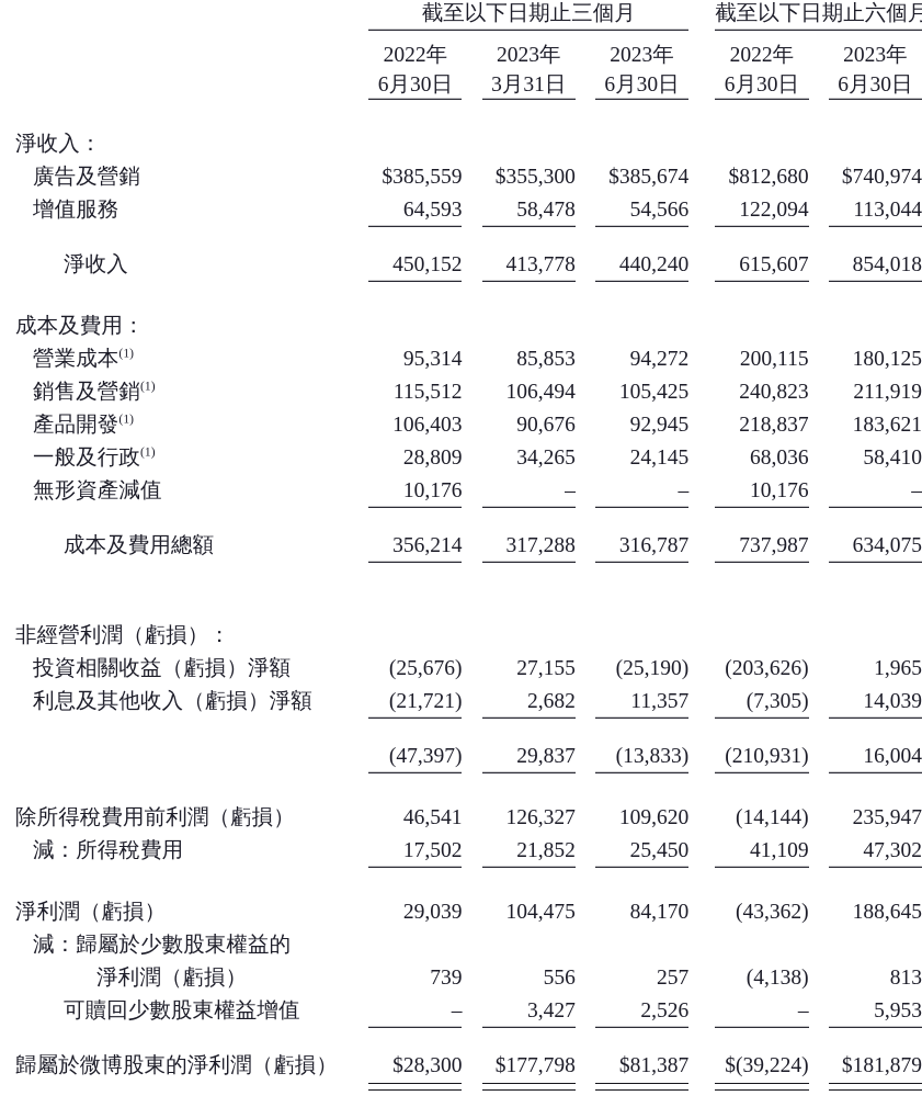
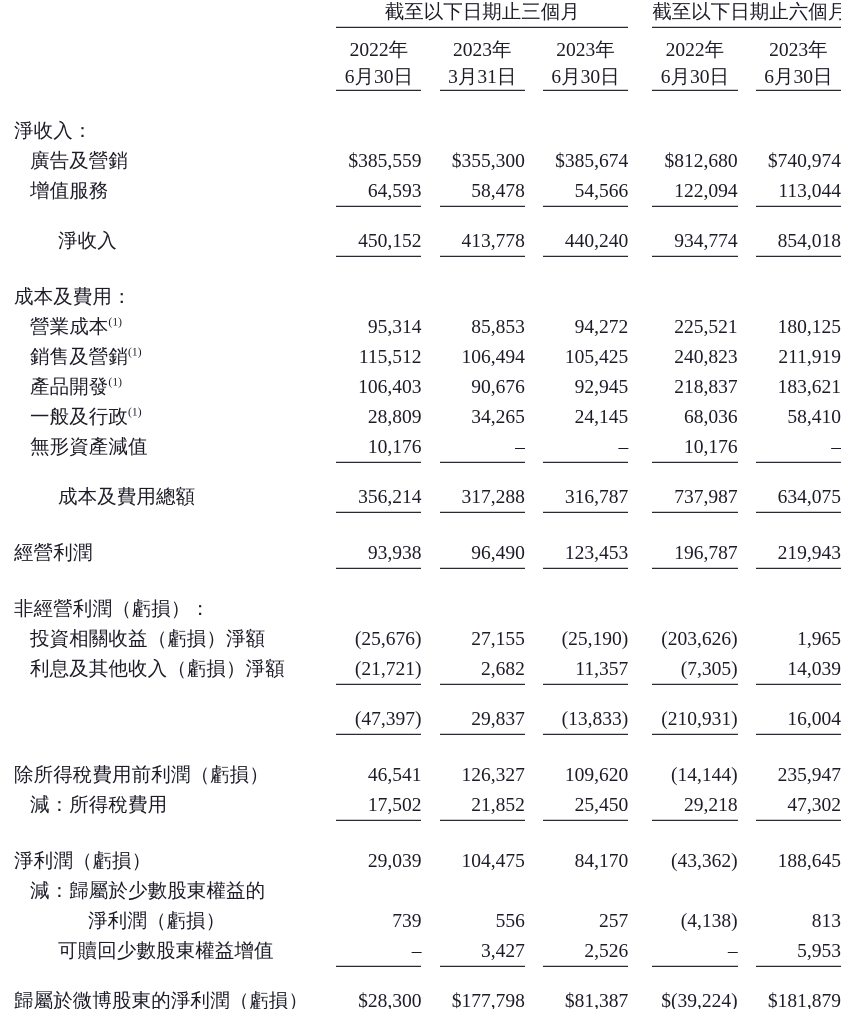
  		截至以下日期止三個月		截至以下日期止六個月
  		2022年 6月30日		2023年 3月31日		2023年 6月30日		2022年 6月30日		2023年 6月30日
  淨收入：
  廣告及營銷		$385,559		$355,300		$385,674		$812,680		$740,974
  增值服務		64,593		58,478		54,566		122,094		113,044
- 淨收入		450,152		413,778		440,240		615,607		854,018
+ 淨收入		450,152		413,778		440,240		934,774		854,018
  成本及費用：
- 營業成本(1)		95,314		85,853		94,272		200,115		180,125
+ 營業成本(1)		95,314		85,853		94,272		225,521		180,125
  銷售及營銷(1)		115,512		106,494		105,425		240,823		211,919
  產品開發(1)		106,403		90,676		92,945		218,837		183,621
  一般及行政(1)		28,809		34,265		24,145		68,036		58,410
  無形資產減值		10,176		–		–		10,176		–
  成本及費用總額		356,214		317,288		316,787		737,987		634,075
+ 經營利潤		93,938		96,490		123,453		196,787		219,943
  非經營利潤（虧損）：
  投資相關收益（虧損）淨額		(25,676)		27,155		(25,190)		(203,626)		1,965
  利息及其他收入（虧損）淨額		(21,721)		2,682		11,357		(7,305)		14,039
  		(47,397)		29,837		(13,833)		(210,931)		16,004
  除所得稅費用前利潤（虧損）		46,541		126,327		109,620		(14,144)		235,947
- 減：所得稅費用		17,502		21,852		25,450		41,109		47,302
+ 減：所得稅費用		17,502		21,852		25,450		29,218		47,302
  淨利潤（虧損）		29,039		104,475		84,170		(43,362)		188,645
  減：歸屬於少數股東權益的
  淨利潤（虧損）		739		556		257		(4,138)		813
  可贖回少數股東權益增值		–		3,427		2,526		–		5,953
  歸屬於微博股東的淨利潤（虧損）		$28,300		$177,798		$81,387		$(39,224)		$181,879
